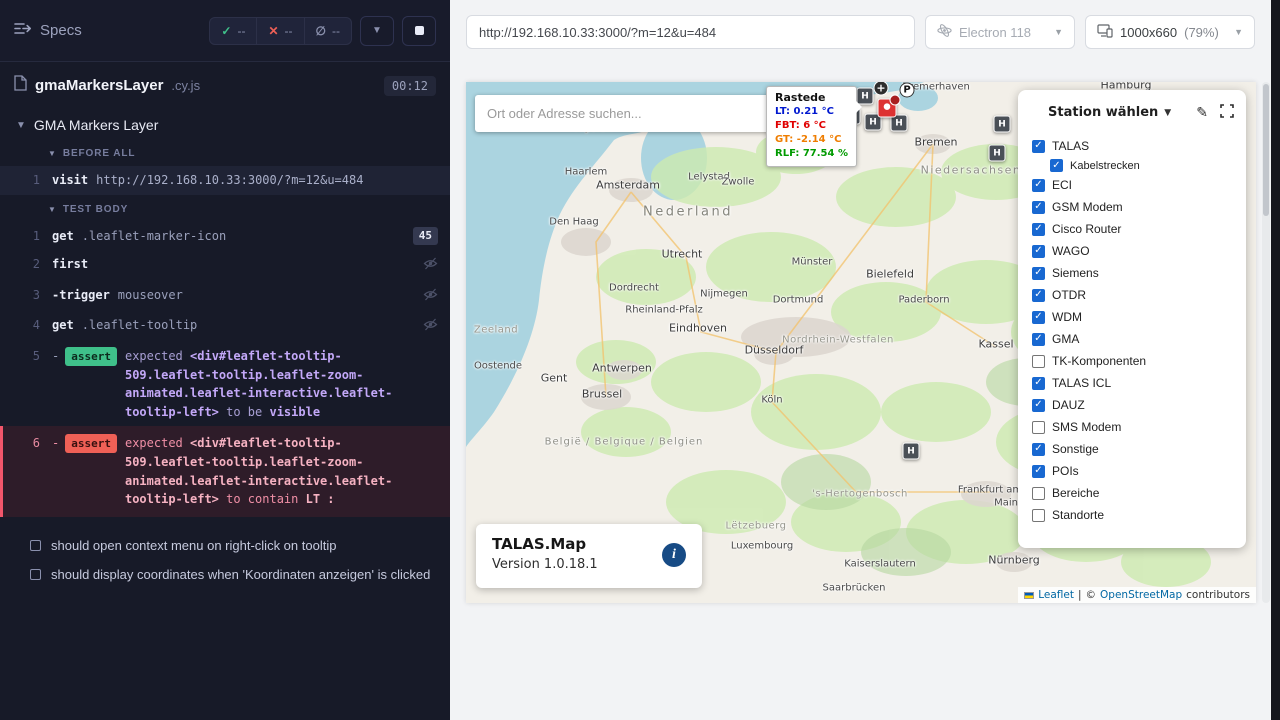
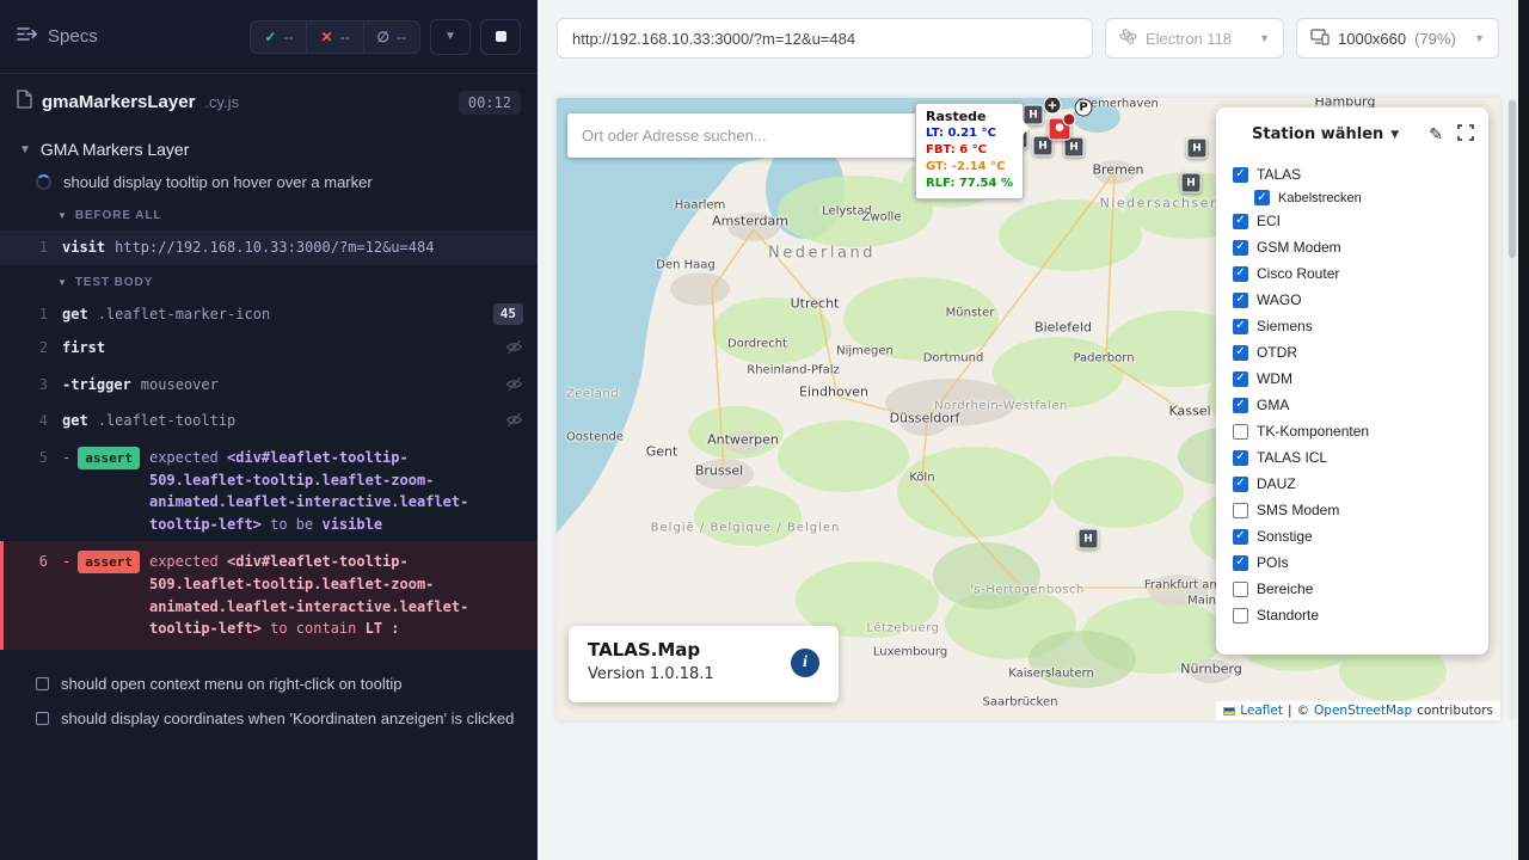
  Specs
  ✓
  --
  ✕
  --
  ∅
  --
  ▼
  gmaMarkersLayer
  .cy.js
  00:12
  ▼
  GMA Markers Layer
+ should display tooltip on hover over a marker
  ▼
  BEFORE ALL
  1
  visit
  http://192.168.10.33:3000/?m=12&u=484
  ▼
  TEST BODY
  1
  get
  .leaflet-marker-icon
  45
  2
  first
  3
  -trigger
  mouseover
  4
  get
  .leaflet-tooltip
  5
  -
  assert
  expected <div#leaflet-tooltip-509.leaflet-tooltip.leaflet-zoom-animated.leaflet-interactive.leaflet-tooltip-left> to be visible
  6
  -
  assert
  expected <div#leaflet-tooltip-509.leaflet-tooltip.leaflet-zoom-animated.leaflet-interactive.leaflet-tooltip-left> to contain LT :
  should open context menu on right-click on tooltip
  should display coordinates when 'Koordinaten anzeigen' is clicked
  http://192.168.10.33:3000/?m=12&u=484
  Electron 118
  ▼
  1000x660
  (79%)
  ▼
  emerhaven
  Hamburg
  Bremen
  Niedersachse
  Lelystad
  Haarlem
  Amsterdam
  Nederland
  Den Haag
  Zwolle
  Utrecht
  Dordrecht
  Rheinland-Pfalz
  Nijmegen
  Eindhoven
  Antwerpen
  Gent
  Brussel
  België / Belgique / Belgien
  Zeeland
  Oostende
  Düsseldorf
  Dortmund
  Münster
  Bielefeld
  Paderborn
  Kassel
  Nordrhein-Westfalen
  Köln
  's-Hertogenbosch
  Frankfurt a
  Main
  Lëtzebuerg
  Luxembourg
  Kaiserslautern
  Saarbrücken
  Nürnberg
  H
  H
  H
  +
  P
  H
  H
  H
  Ort oder Adresse suchen...
  Rastede
  LT: 0.21 °C
  FBT: 6 °C
  GT: -2.14 °C
  RLF: 77.54 %
  Station wählen
  ▼
  ✎
  ✓
  TALAS
  ✓
  Kabelstrecken
  ✓
  ECI
  ✓
  GSM Modem
  ✓
  Cisco Router
  ✓
  WAGO
  ✓
  Siemens
  ✓
  OTDR
  ✓
  WDM
  ✓
  GMA
  TK-Komponenten
  ✓
  TALAS ICL
  ✓
  DAUZ
  SMS Modem
  ✓
  Sonstige
  ✓
  POIs
  Bereiche
  Standorte
  TALAS.Map
  Version 1.0.18.1
  i
  Leaflet
  |
  ©
  OpenStreetMap
  contributors
